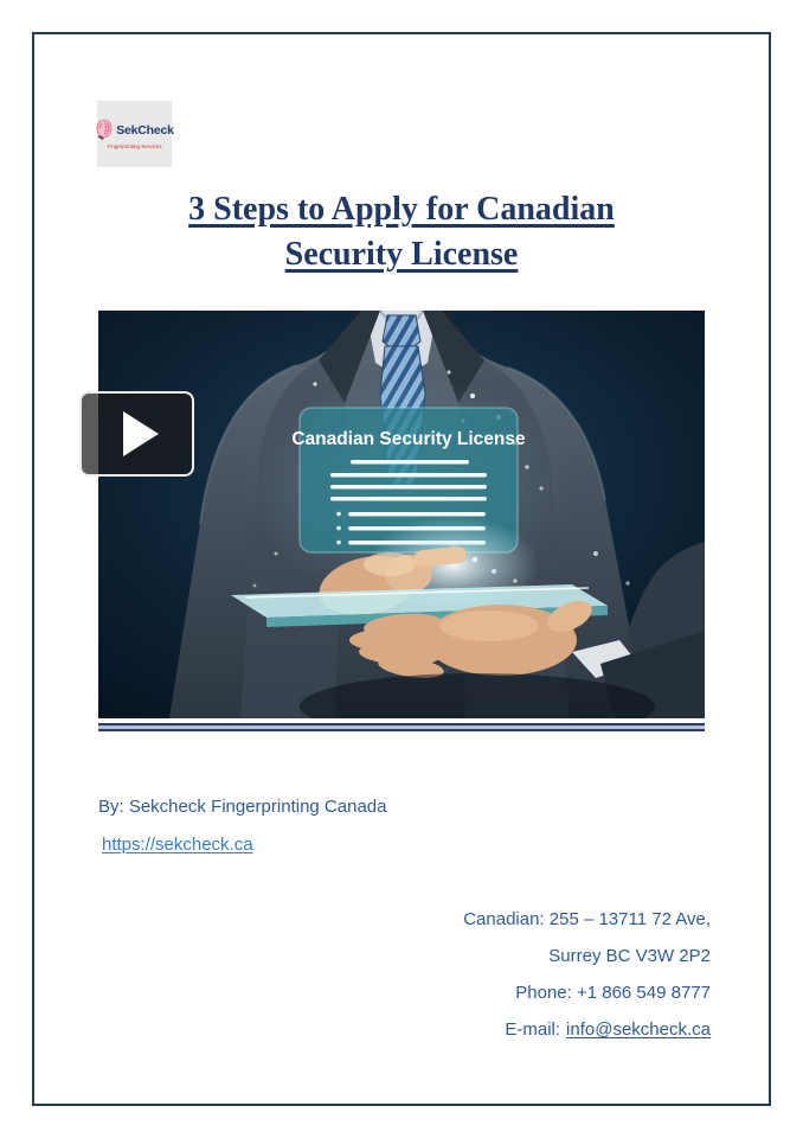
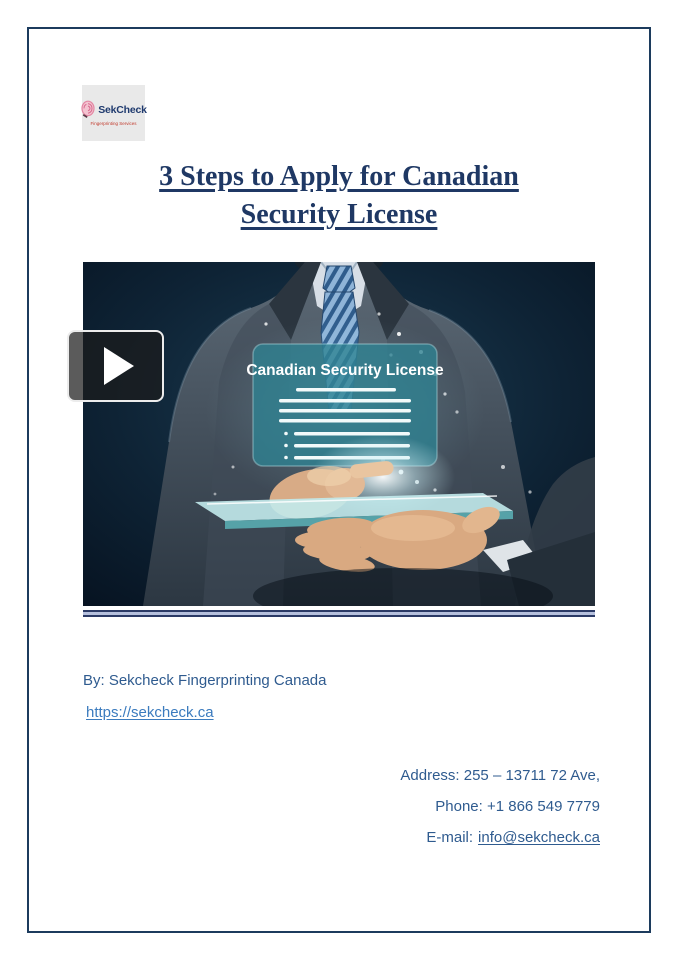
  SekCheck
  3 Steps to Apply for Canadian
  Security License
  Canadian Security License
  By: Sekcheck Fingerprinting Canada
  https://sekcheck.ca
- Canadian: 255 – 13711 72 Ave,
+ Address: 255 – 13711 72 Ave,
- Surrey BC V3W 2P2
- Phone: +1 866 549 8777
+ Phone: +1 866 549 7779
  E-mail: info@sekcheck.ca
